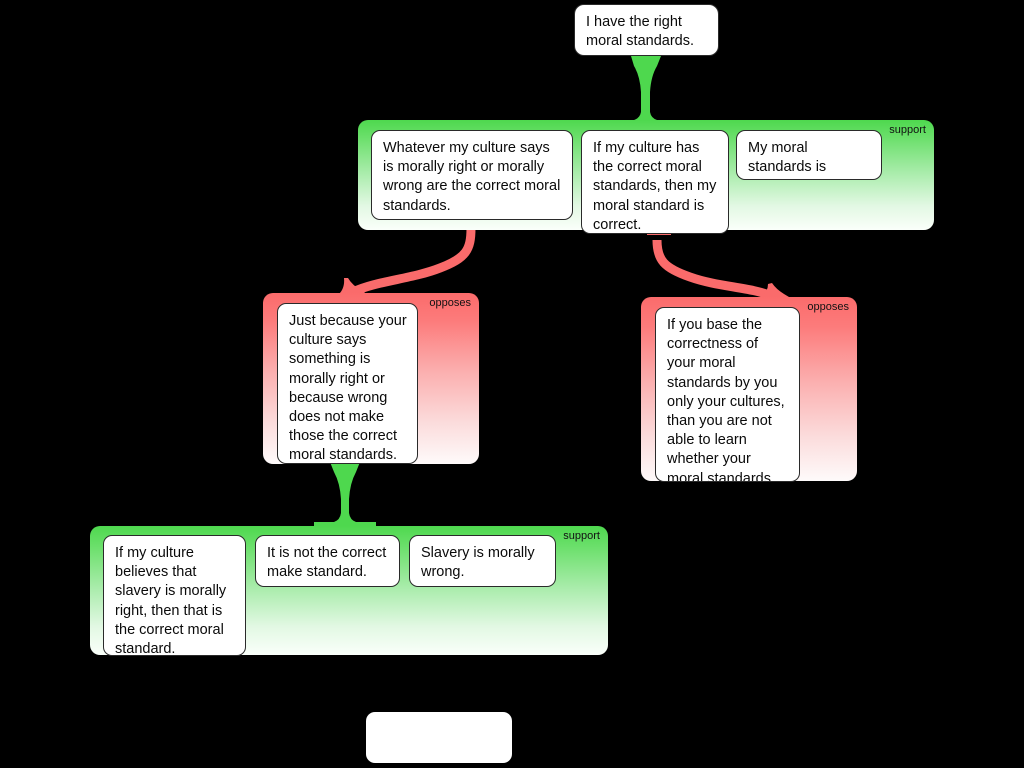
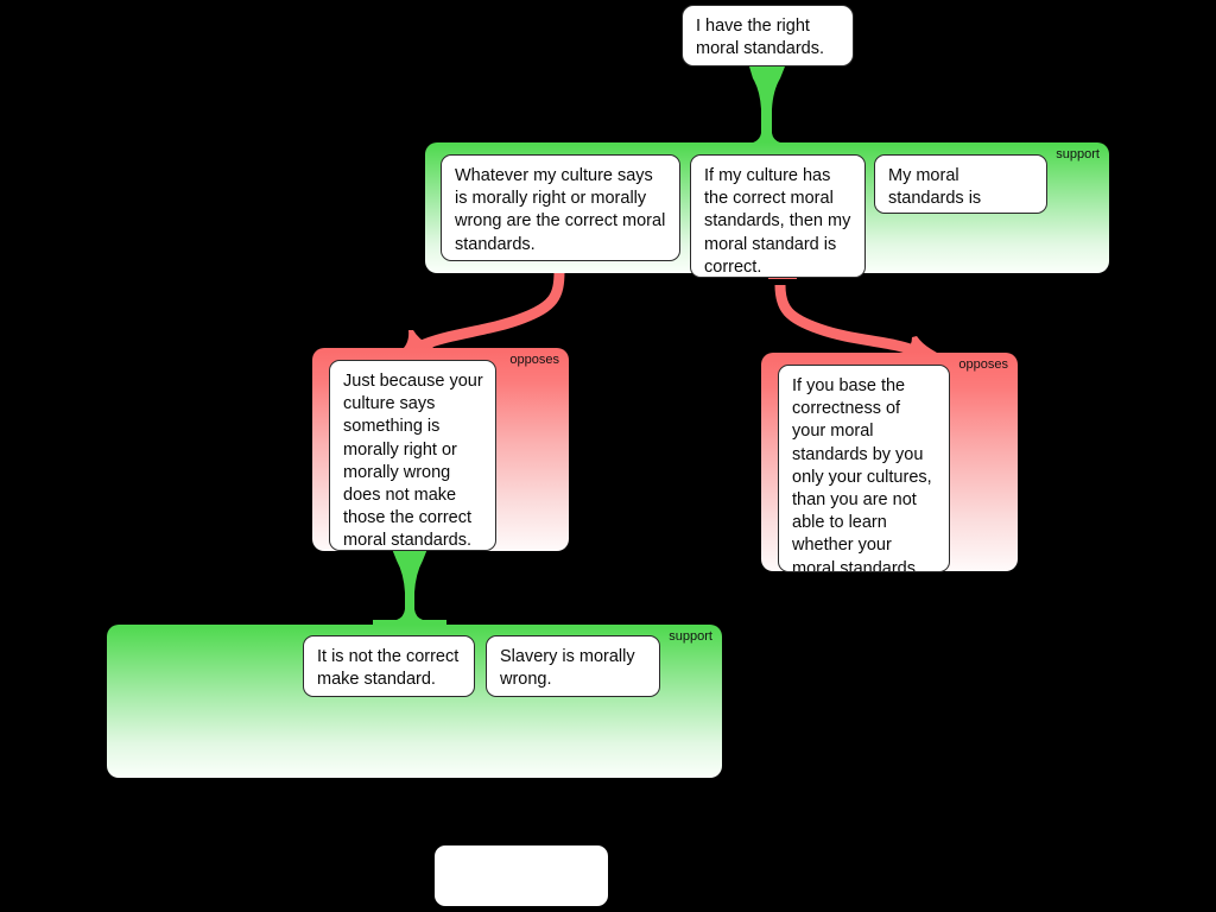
  I have the right moral standards.
  support
  Whatever my culture says is morally right or morally wrong are the correct moral standards.
  If my culture has the correct moral standards, then my moral standard is correct.
  opposes
- Just because your culture says something is morally right or because wrong does not make those the correct moral standards.
+ Just because your culture says something is morally right or morally wrong does not make those the correct moral standards.
  opposes
  If you base the correctness of your moral standards by you only your cultures, than you are not able to learn whether your moral standards
  support
- If my culture believes that slavery is morally right, then that is the correct moral standard.
  It is not the correct make standard.
  Slavery is morally wrong.
